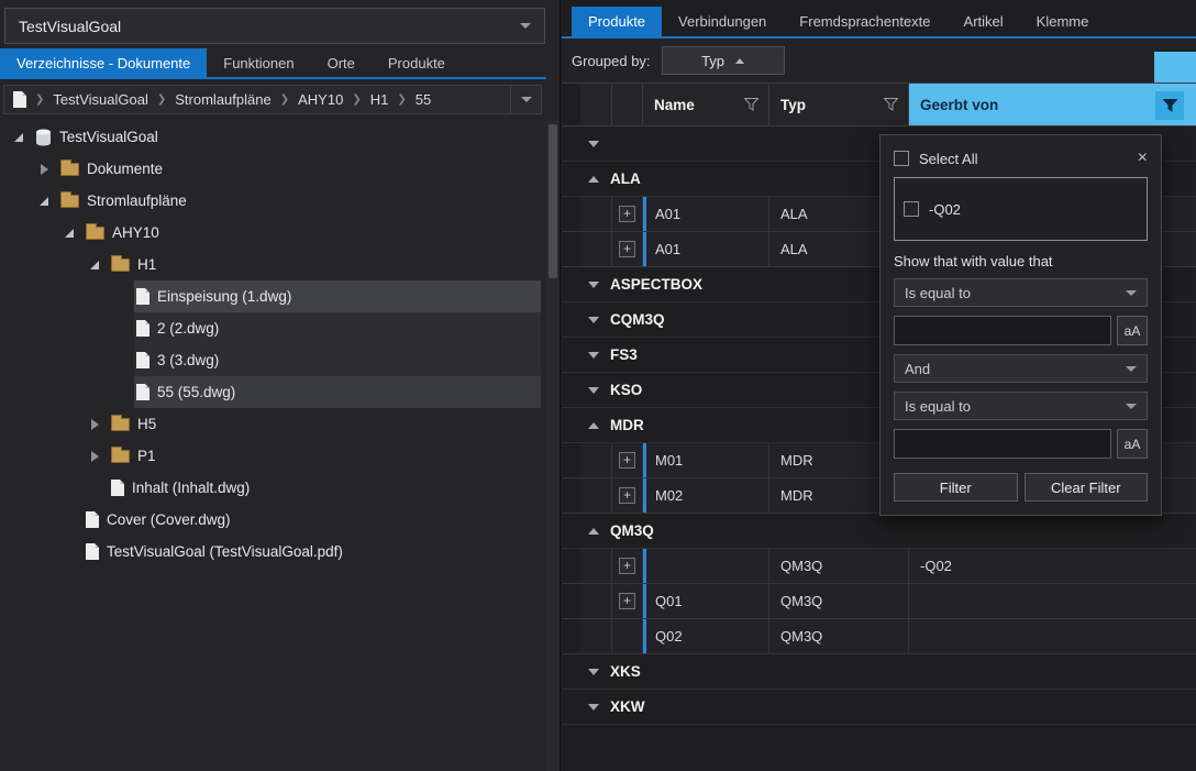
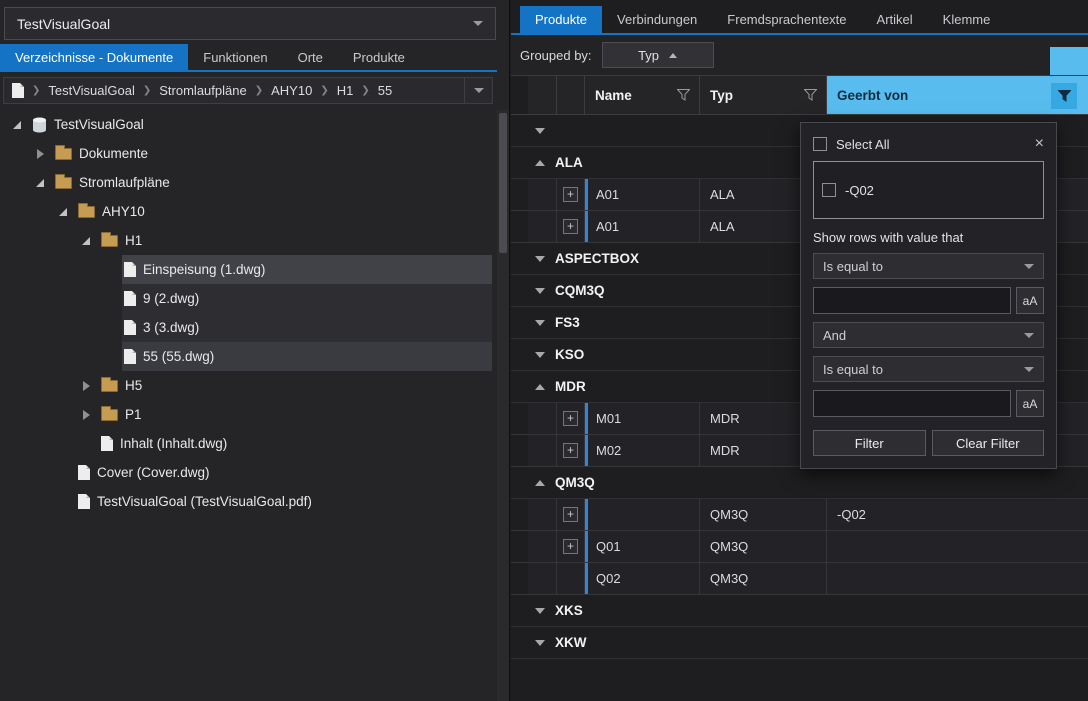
  TestVisualGoal
  Verzeichnisse - Dokumente
  Funktionen
  Orte
  Produkte
  ❯
  TestVisualGoal
  ❯
  Stromlaufpläne
  ❯
  AHY10
  ❯
  H1
  ❯
  55
  TestVisualGoal
  Dokumente
  Stromlaufpläne
  AHY10
  H1
  Einspeisung (1.dwg)
- 2 (2.dwg)
+ 9 (2.dwg)
  3 (3.dwg)
  55 (55.dwg)
  H5
  P1
  Inhalt (Inhalt.dwg)
  Cover (Cover.dwg)
  TestVisualGoal (TestVisualGoal.pdf)
  Produkte
  Verbindungen
  Fremdsprachentexte
  Artikel
  Klemme
  Grouped by:
  Typ
  Name
  Typ
  Geerbt von
  ALA
  +
  A01
  ALA
  +
  A01
  ALA
  ASPECTBOX
  CQM3Q
  FS3
  KSO
  MDR
  +
  M01
  MDR
  +
  M02
  MDR
  QM3Q
  +
  QM3Q
  -Q02
  +
  Q01
  QM3Q
  Q02
  QM3Q
  XKS
  XKW
  Select All
  ×
  -Q02
- Show that with value that
+ Show rows with value that
  Is equal to
  aA
  And
  Is equal to
  aA
  Filter
  Clear Filter
